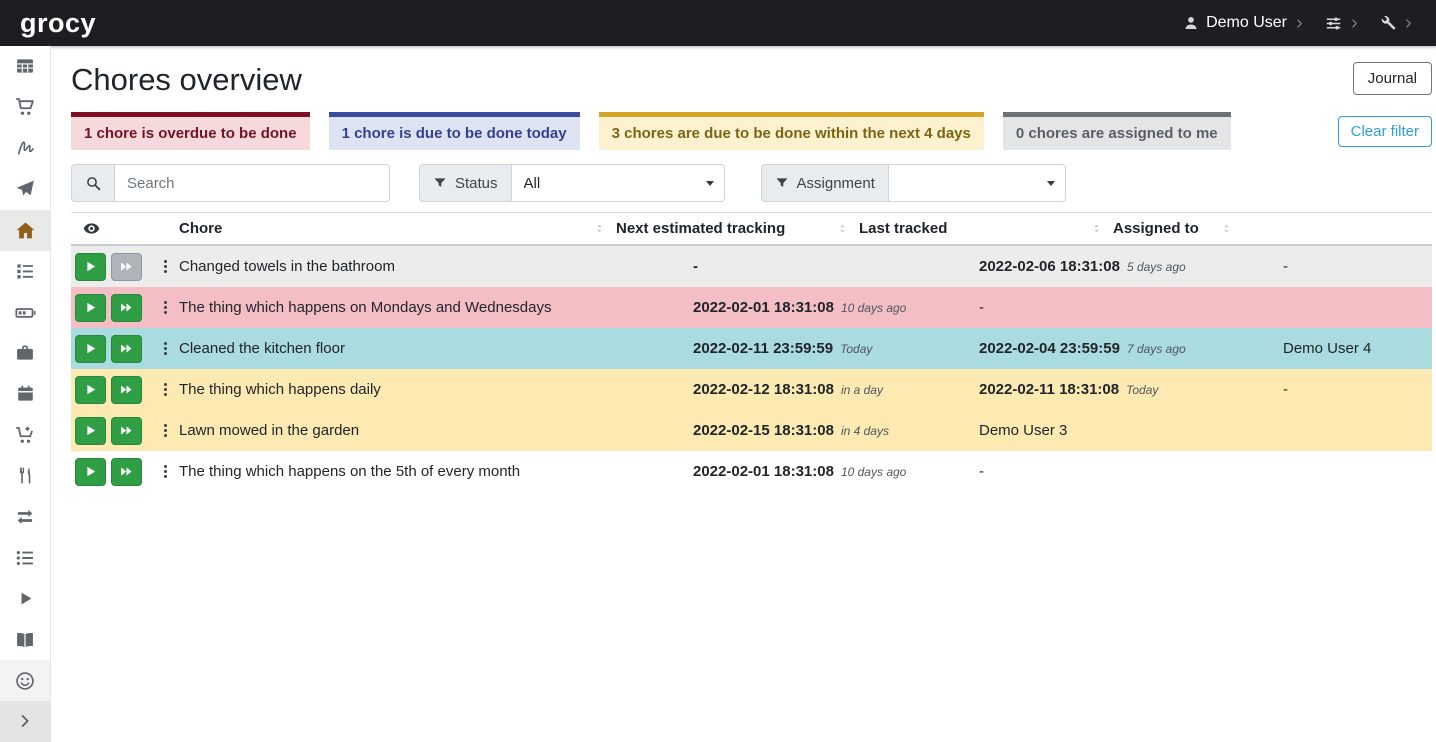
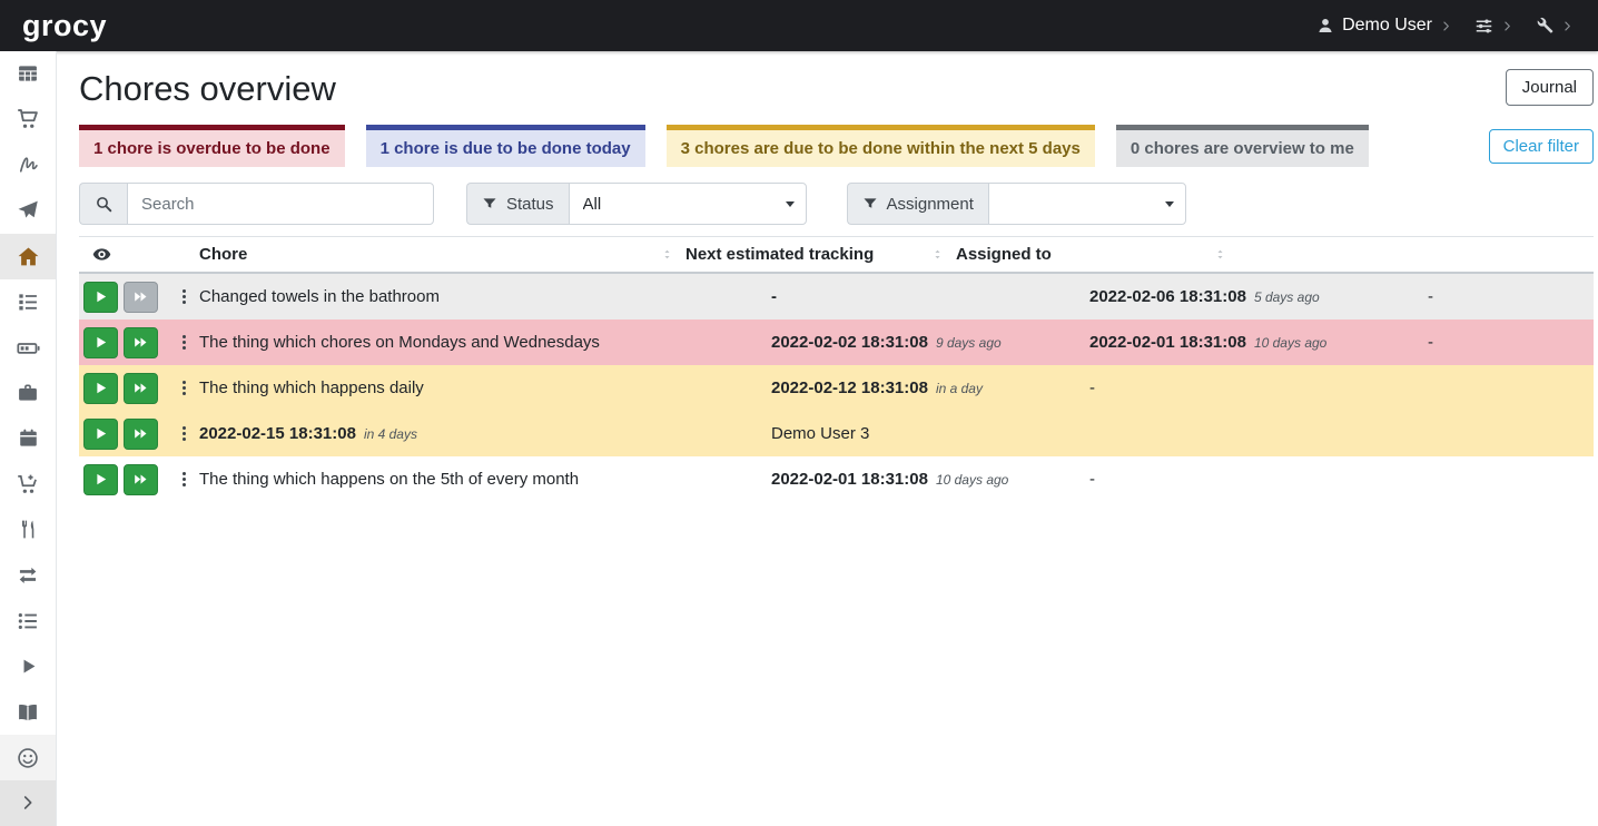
  grocy
  Demo User
  Chores overview
  Journal
  1 chore is overdue to be done
  1 chore is due to be done today
- 3 chores are due to be done within the next 4 days
+ 3 chores are due to be done within the next 5 days
- 0 chores are assigned to me
+ 0 chores are overview to me
  Clear filter
  Search
  Status
  All
  Assignment
  Chore
  Next estimated tracking
- Last tracked
  Assigned to
  Changed towels in the bathroom
  -
  2022-02-06 18:31:08 5 days ago
  -
- The thing which happens on Mondays and Wednesdays
+ The thing which chores on Mondays and Wednesdays
+ 2022-02-02 18:31:08 9 days ago
  2022-02-01 18:31:08 10 days ago
  -
- Cleaned the kitchen floor
- 2022-02-11 23:59:59 Today
- 2022-02-04 23:59:59 7 days ago
- Demo User 4
  The thing which happens daily
  2022-02-12 18:31:08 in a day
- 2022-02-11 18:31:08 Today
  -
- Lawn mowed in the garden
  2022-02-15 18:31:08 in 4 days
  Demo User 3
  The thing which happens on the 5th of every month
  2022-02-01 18:31:08 10 days ago
  -
